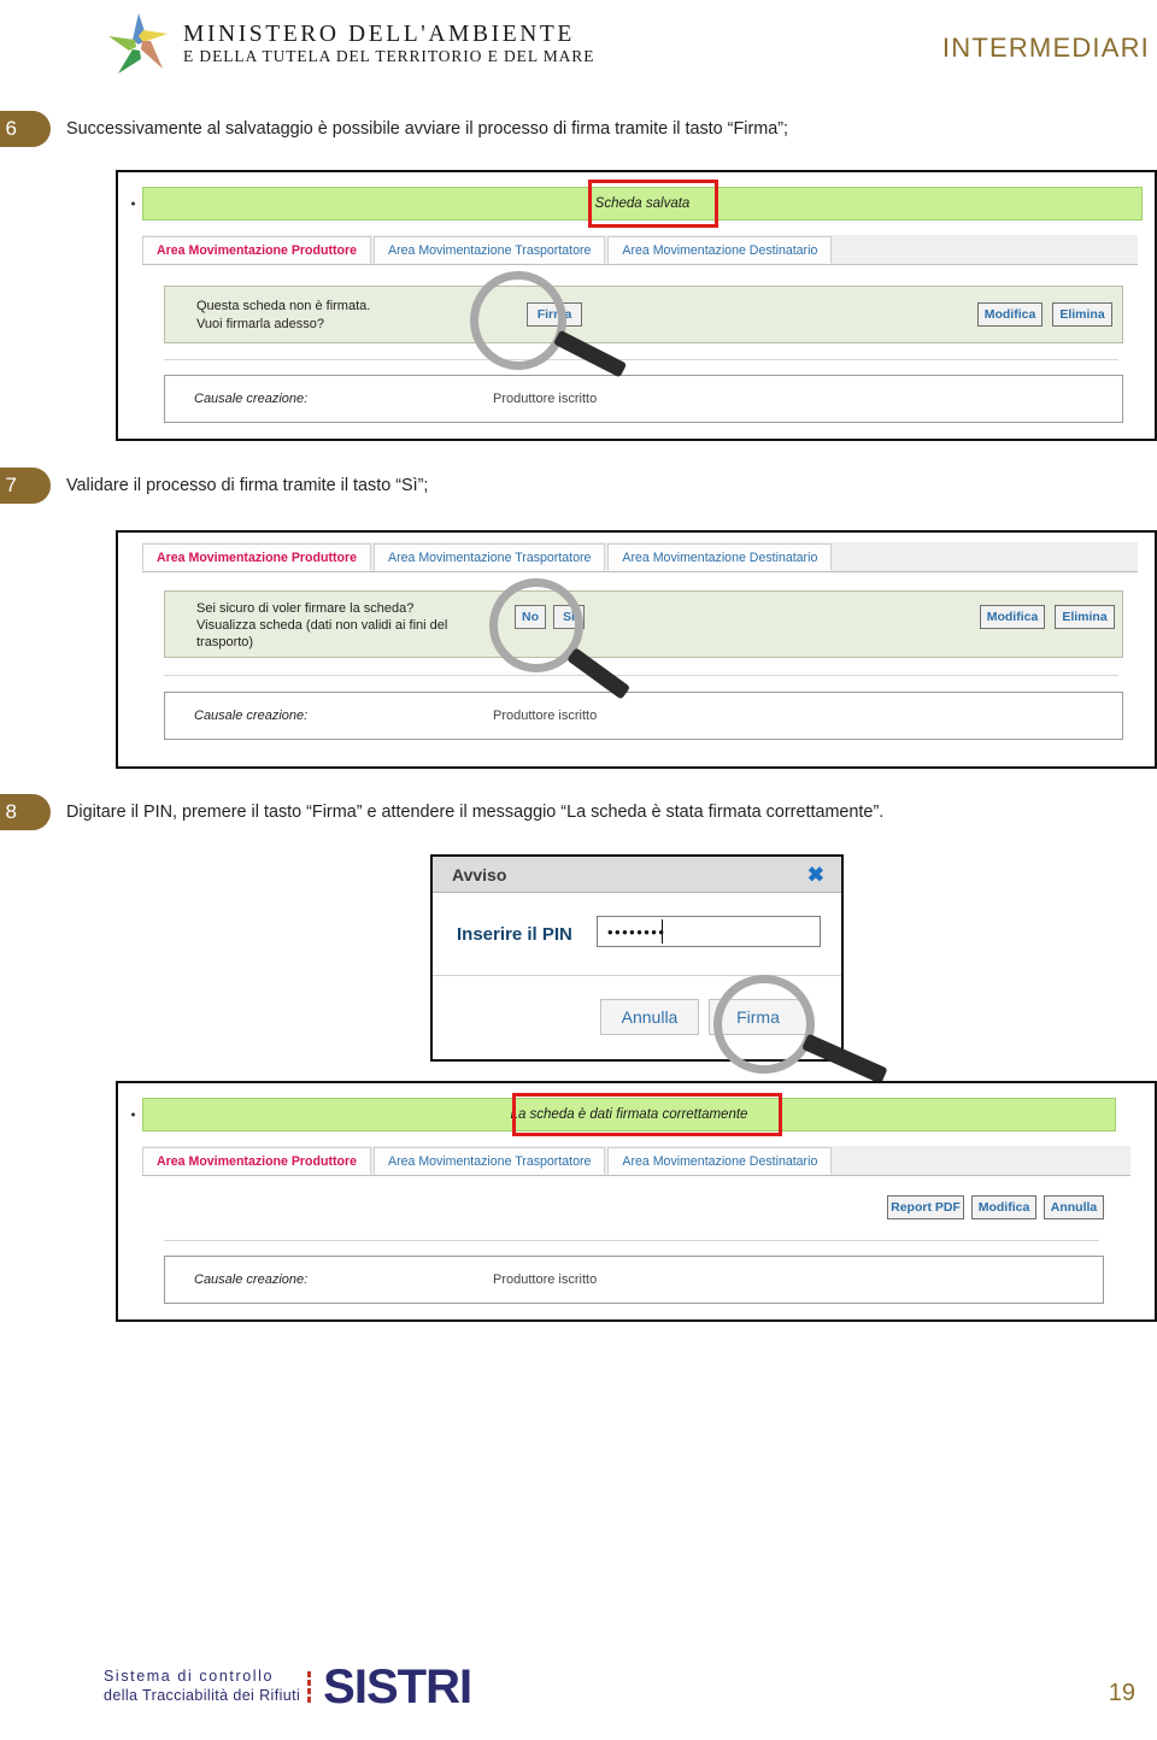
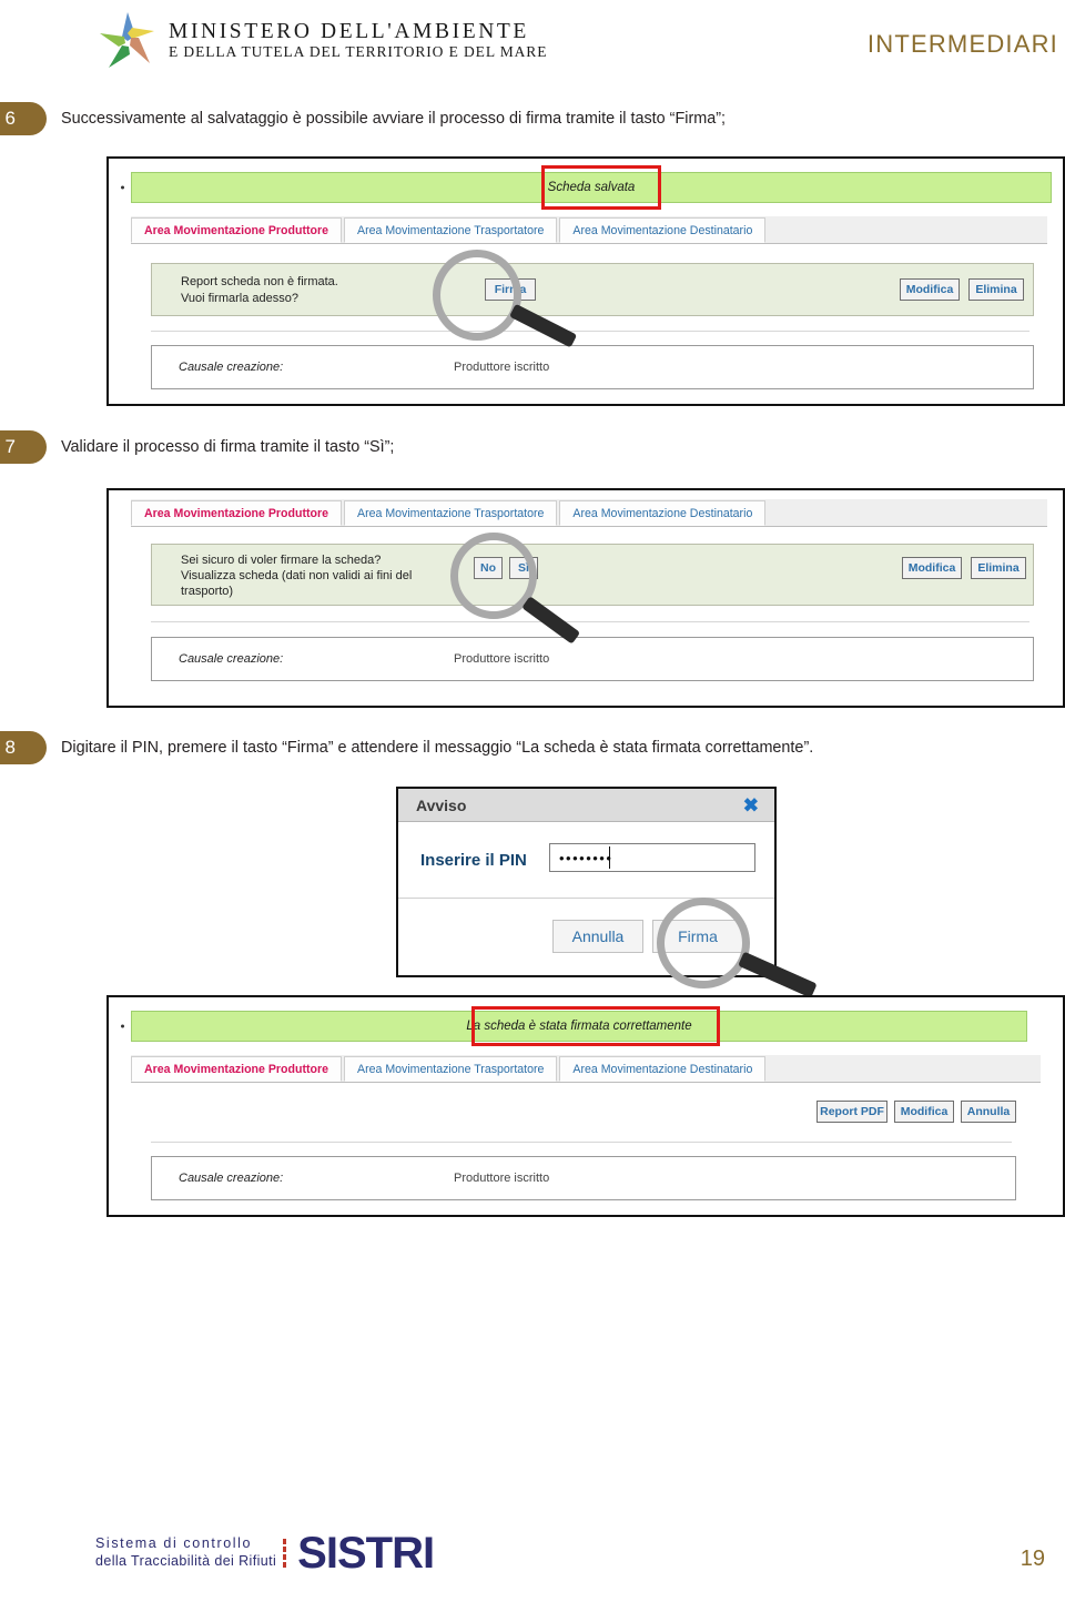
  MINISTERO DELL'AMBIENTE
  E DELLA TUTELA DEL TERRITORIO E DEL MARE
  INTERMEDIARI
  6
  Successivamente al salvataggio è possibile avviare il processo di firma tramite il tasto “Firma”;
  Scheda salvata
  Area Movimentazione Produttore
  Area Movimentazione Trasportatore
  Area Movimentazione Destinatario
- Questa scheda non è firmata.
+ Report scheda non è firmata.
  Vuoi firmarla adesso?
  Firma
  Modifica
  Elimina
  Causale creazione:
  Produttore iscritto
  7
  Validare il processo di firma tramite il tasto “Sì”;
  Area Movimentazione Produttore
  Area Movimentazione Trasportatore
  Area Movimentazione Destinatario
  Sei sicuro di voler firmare la scheda?
  Visualizza scheda (dati non validi ai fini del
  trasporto)
  No
  Sì
  Modifica
  Elimina
  Causale creazione:
  Produttore iscritto
  8
  Digitare il PIN, premere il tasto “Firma” e attendere il messaggio “La scheda è stata firmata correttamente”.
  Avviso
  ✖
  Inserire il PIN
  •••••••
  Annulla
  Firma
- La scheda è dati firmata correttamente
+ La scheda è stata firmata correttamente
  Area Movimentazione Produttore
  Area Movimentazione Trasportatore
  Area Movimentazione Destinatario
  Report PDF
  Modifica
  Annulla
  Causale creazione:
  Produttore iscritto
  Sistema di controllo
  della Tracciabilità dei Rifiuti
  SISTRI
  19
